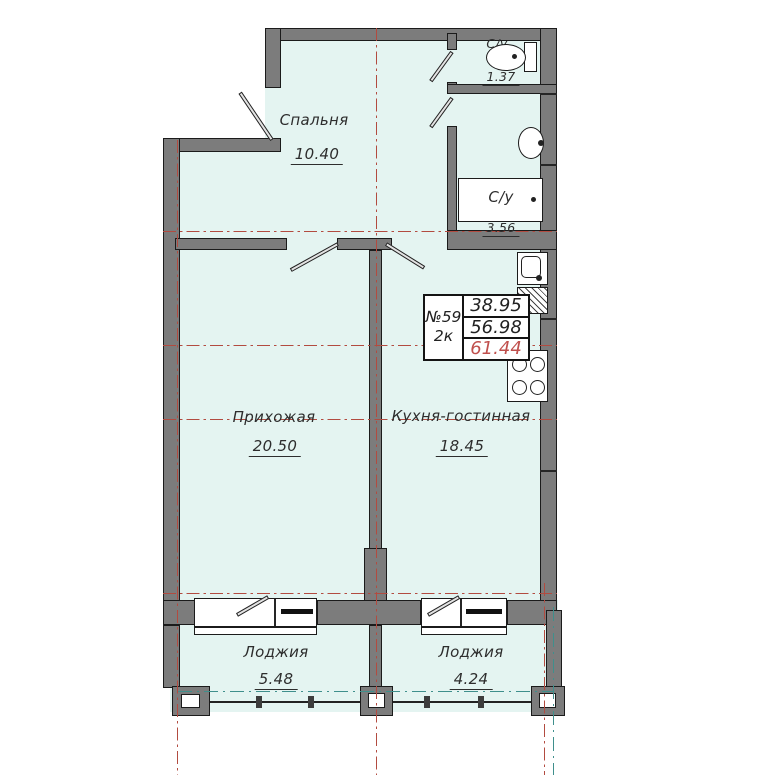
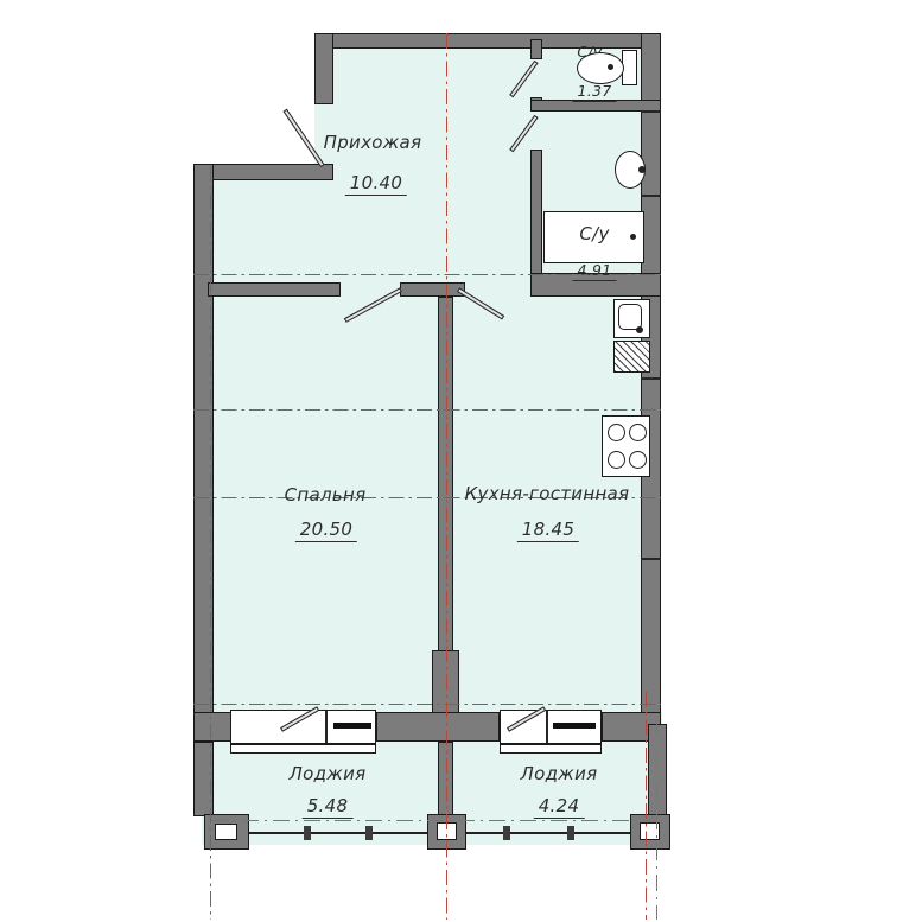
- Спальня
+ Прихожая
  10.40
  1.37
  С/у
- 3.56
+ 4.91
- Прихожая
+ Спальня
  20.50
  Кухня-гостинная
  18.45
  Лоджия
  5.48
  Лоджия
  4.24
- №59
- 2к
- 38.95
- 56.98
- 61.44
